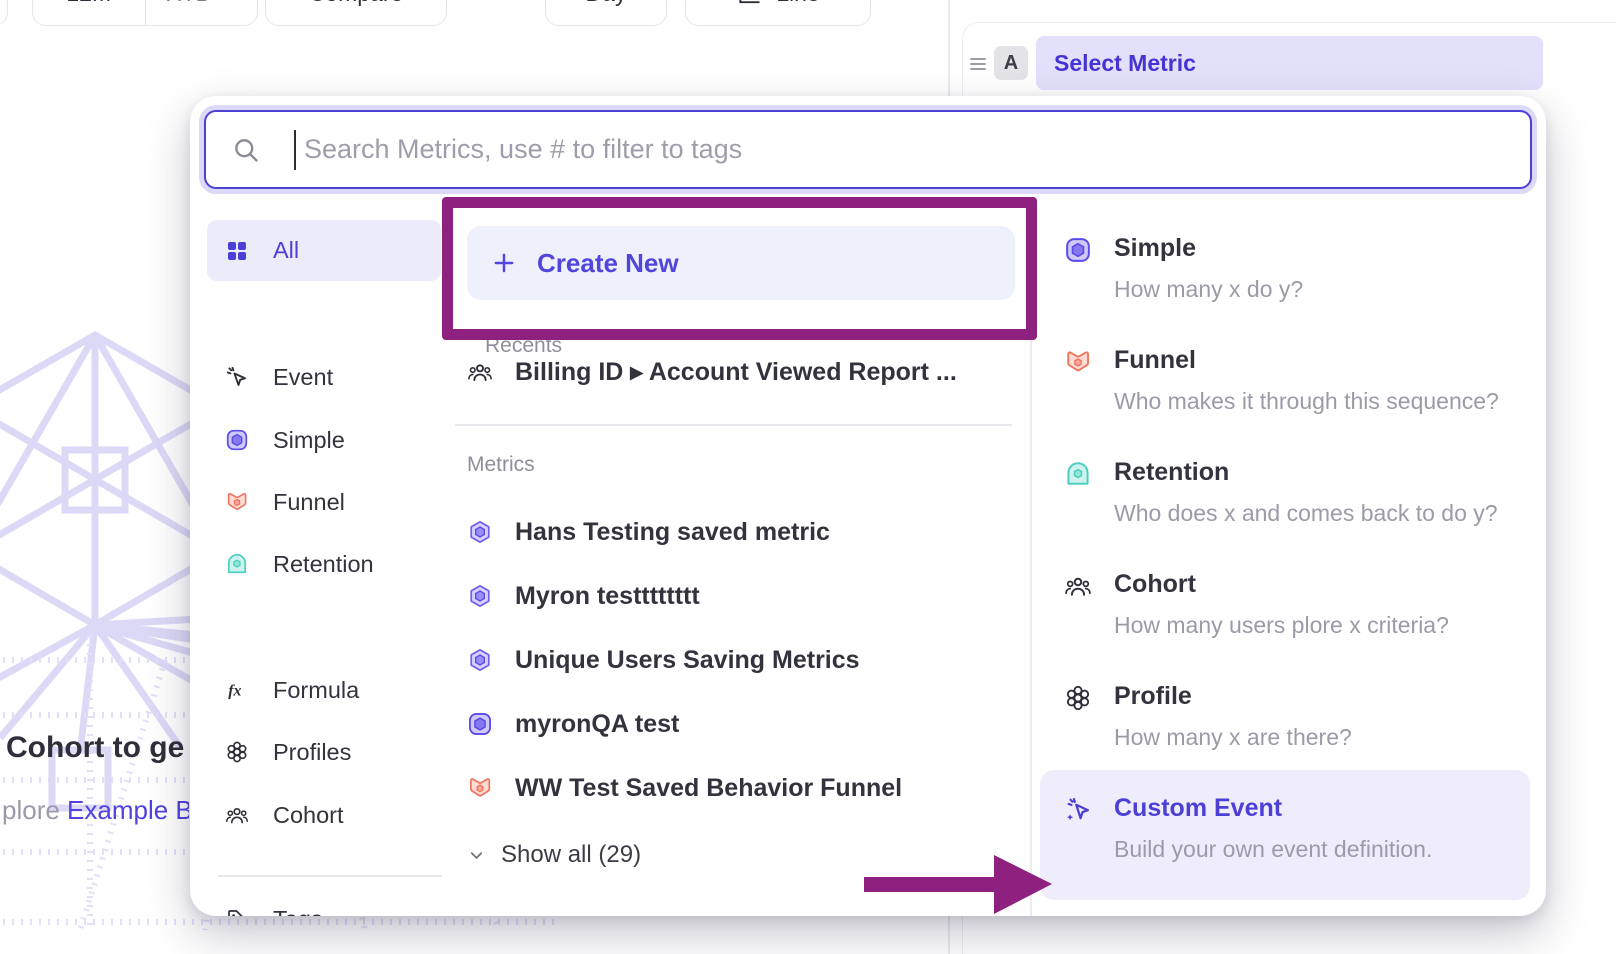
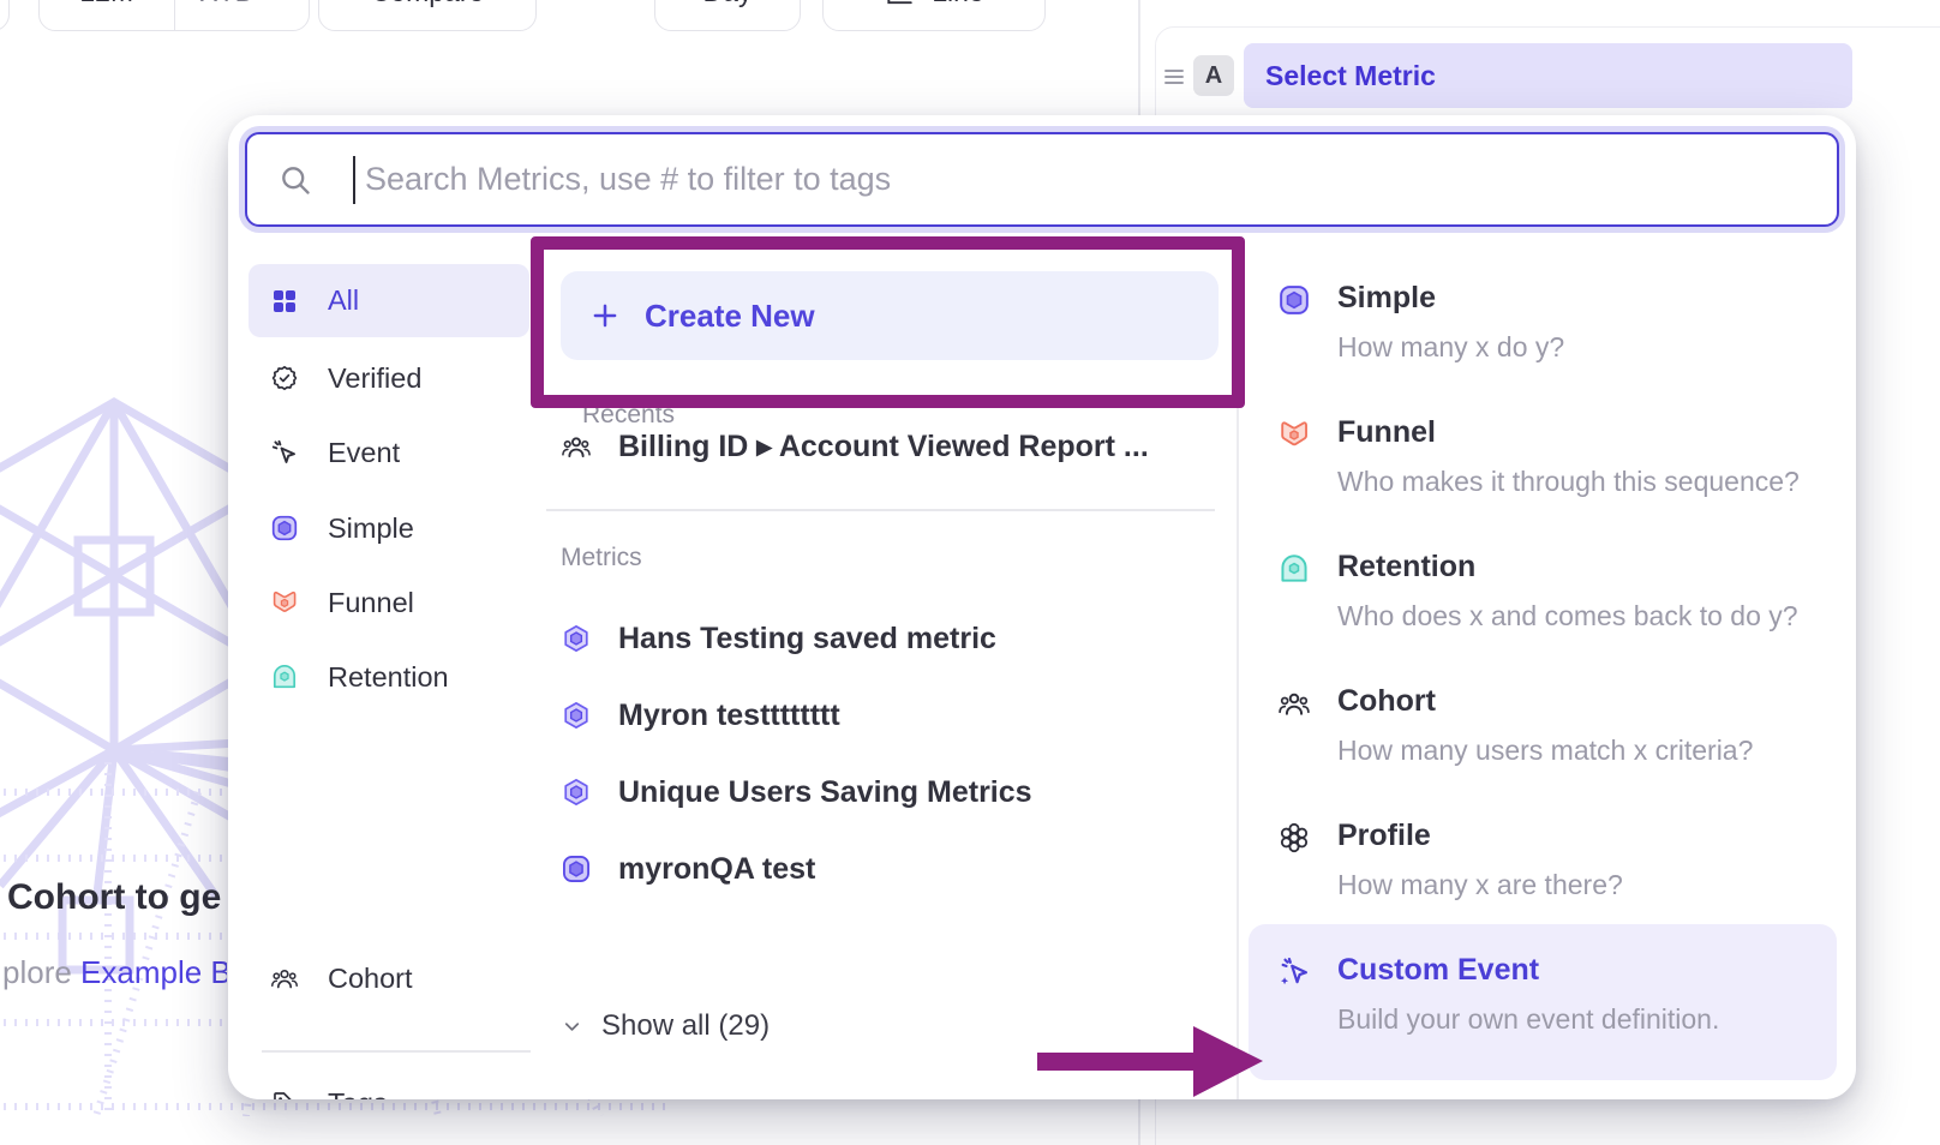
  A
  Select Metric
  Cohort to ge
  plore Example B
  Search Metrics, use # to filter to tags
  All
+ Verified
  Event
  Simple
  Funnel
  Retention
- Formula
- Profiles
  Cohort
  Create New
  Recents
  Billing ID ▸ Account Viewed Report ...
  Metrics
  Hans Testing saved metric
  Myron testttttttt
  Unique Users Saving Metrics
  myronQA test
- WW Test Saved Behavior Funnel
  Show all (29)
  Simple
  How many x do y?
  Funnel
  Who makes it through this sequence?
  Retention
  Who does x and comes back to do y?
  Cohort
- How many users plore x criteria?
+ How many users match x criteria?
  Profile
  How many x are there?
  Custom Event
  Build your own event definition.
